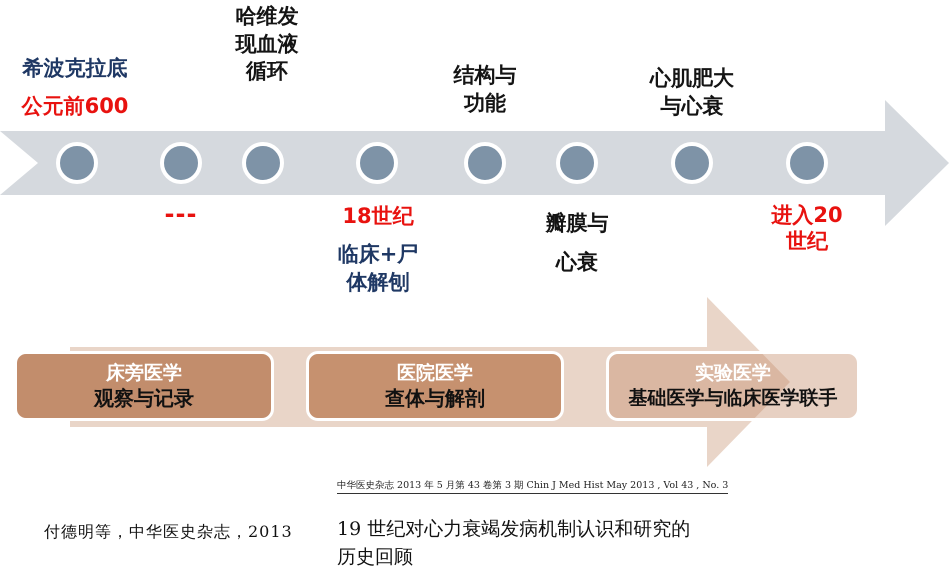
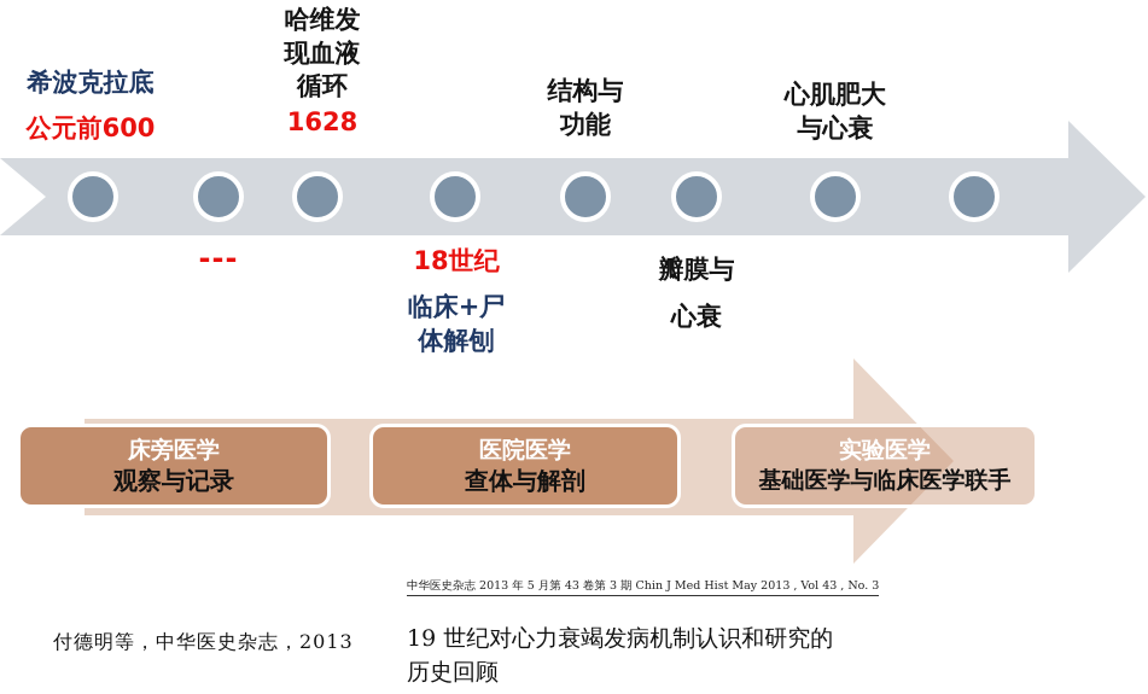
  希波克拉底
  公元前600
  哈维发
  现血液
  循环
+ 1628
  结构与
  功能
  心肌肥大
  与心衰
  ---
  18世纪
  临床+尸
  体解刨
  瓣膜与
  心衰
- 进入20
- 世纪
  床旁医学
  观察与记录
  医院医学
  查体与解剖
  实验医学
  基础医学与临床医学联手
  中华医史杂志 2013 年 5 月第 43 卷第 3 期 Chin J Med Hist May 2013 , Vol 43 , No. 3
  19 世纪对心力衰竭发病机制认识和研究的
  历史回顾
  付德明等，中华医史杂志，2013
